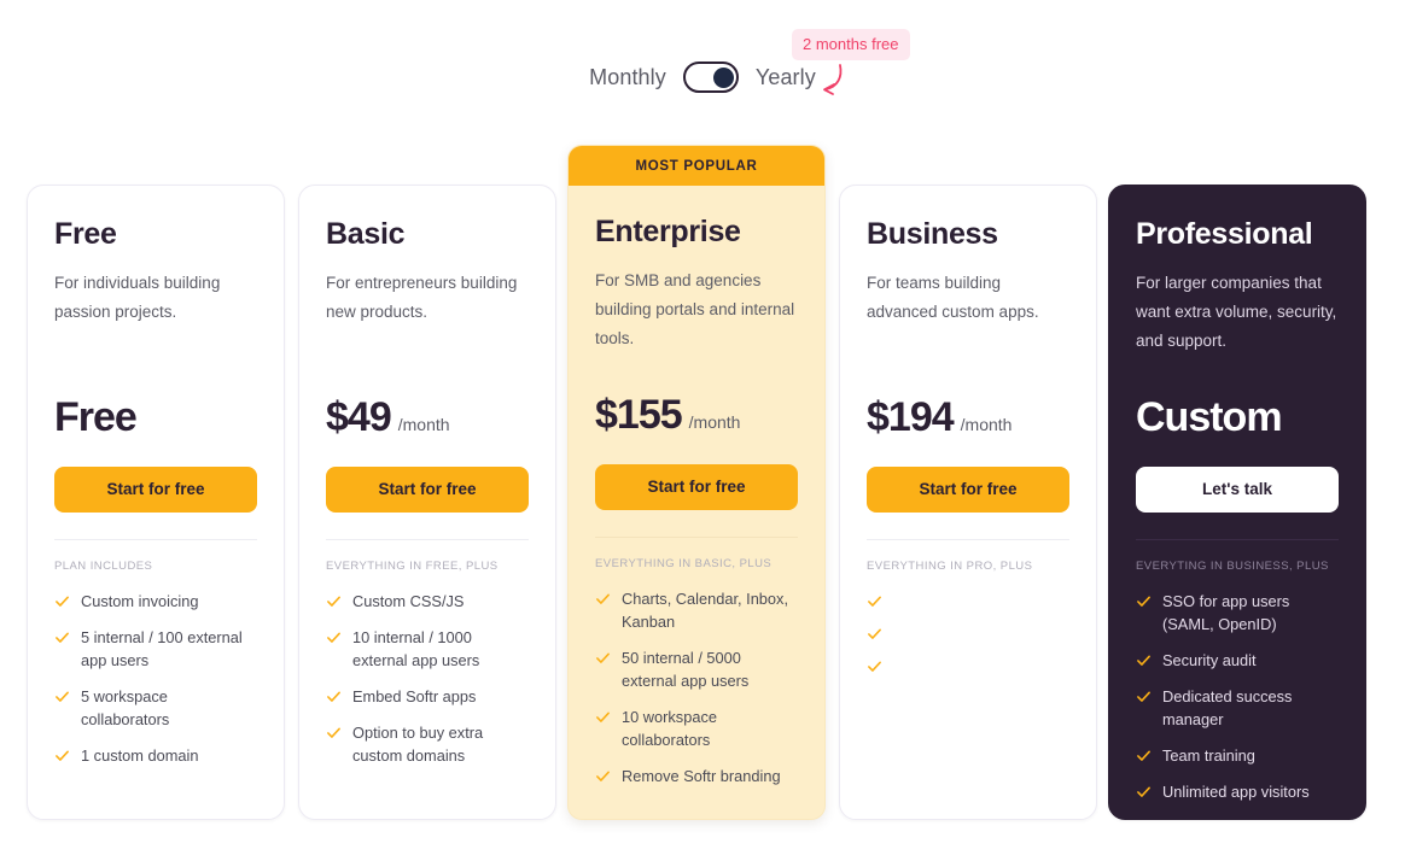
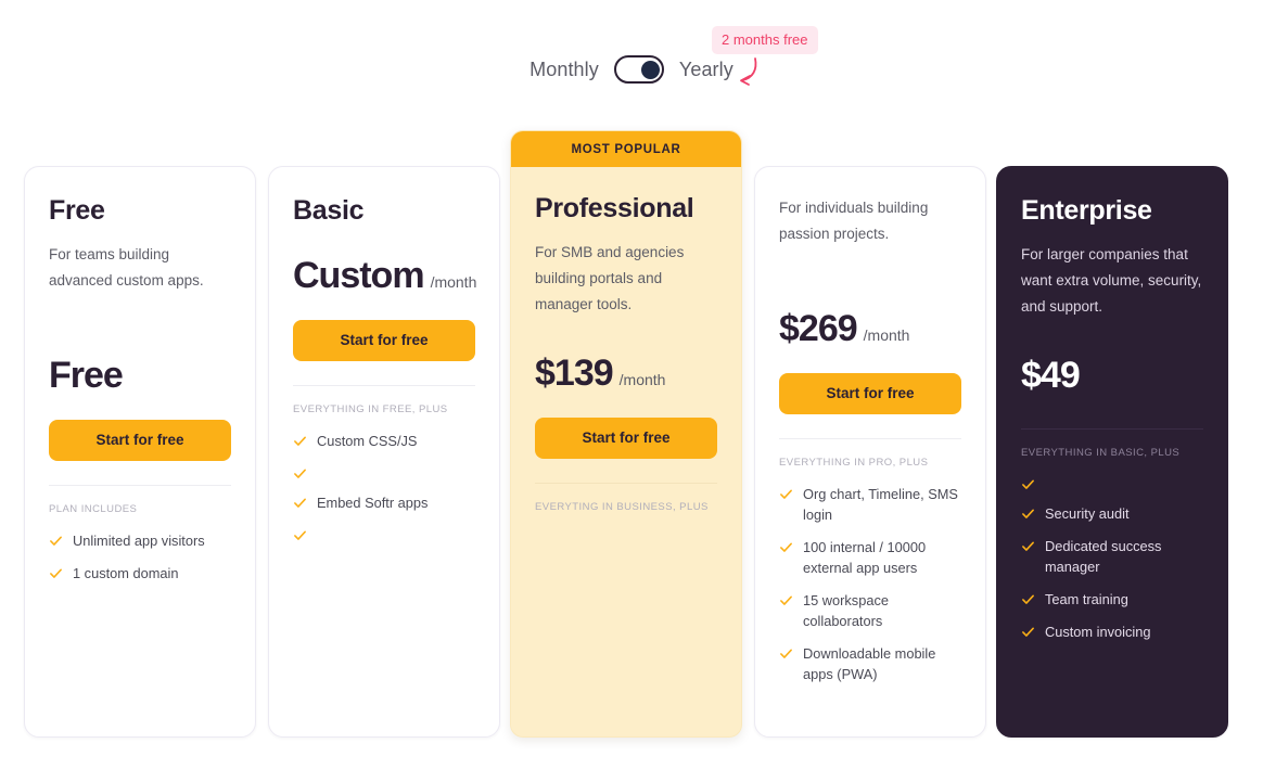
  Monthly
  Yearly
  2 months free
  Free
- For individuals building passion projects.
+ For teams building advanced custom apps.
  Free
  Start for free
  PLAN INCLUDES
- Custom invoicing
+ Unlimited app visitors
- 5 internal / 100 external app users
- 5 workspace collaborators
  1 custom domain
  Basic
- For entrepreneurs building new products.
- $49
+ Custom
  /month
  Start for free
  EVERYTHING IN FREE, PLUS
  Custom CSS/JS
- 10 internal / 1000 external app users
  Embed Softr apps
- Option to buy extra custom domains
  MOST POPULAR
- Enterprise
+ Professional
- For SMB and agencies building portals and internal tools.
+ For SMB and agencies building portals and manager tools.
- $155
+ $139
  /month
  Start for free
- EVERYTHING IN BASIC, PLUS
+ EVERYTING IN BUSINESS, PLUS
- Charts, Calendar, Inbox, Kanban
- 50 internal / 5000 external app users
- 10 workspace collaborators
- Remove Softr branding
- Business
- For teams building advanced custom apps.
+ For individuals building passion projects.
- $194
+ $269
  /month
  Start for free
  EVERYTHING IN PRO, PLUS
+ Org chart, Timeline, SMS login
+ 100 internal / 10000 external app users
+ 15 workspace collaborators
+ Downloadable mobile apps (PWA)
- Professional
+ Enterprise
  For larger companies that want extra volume, security, and support.
- Custom
+ $49
- Let's talk
- EVERYTING IN BUSINESS, PLUS
+ EVERYTHING IN BASIC, PLUS
- SSO for app users (SAML, OpenID)
  Security audit
  Dedicated success manager
  Team training
- Unlimited app visitors
+ Custom invoicing
